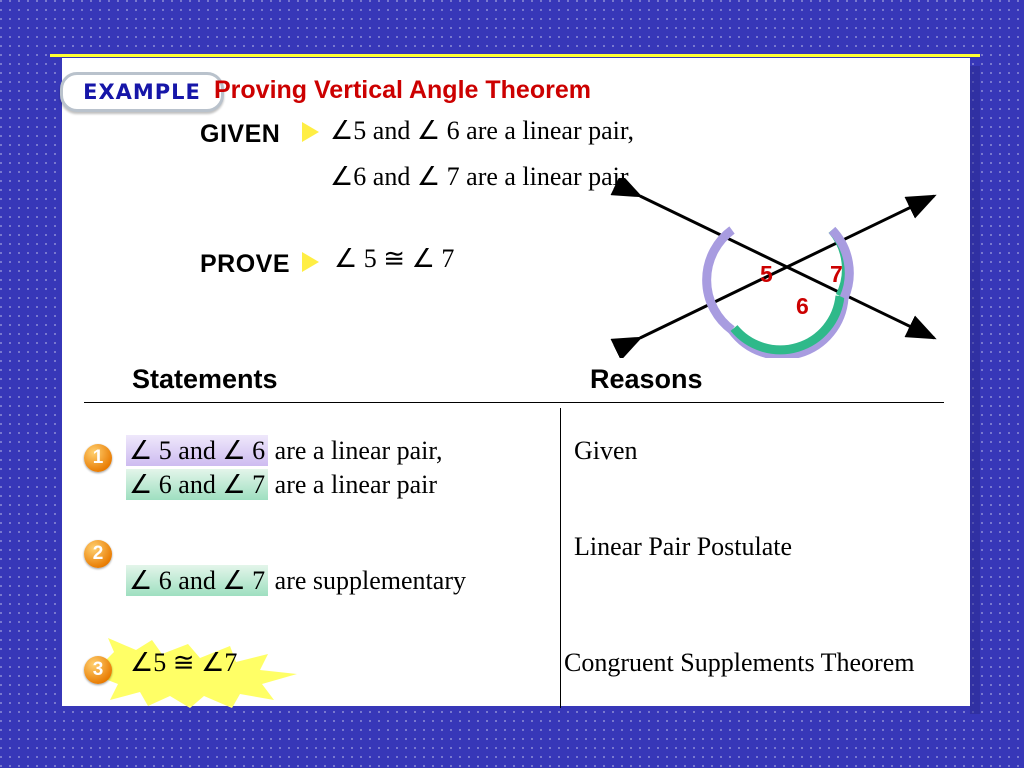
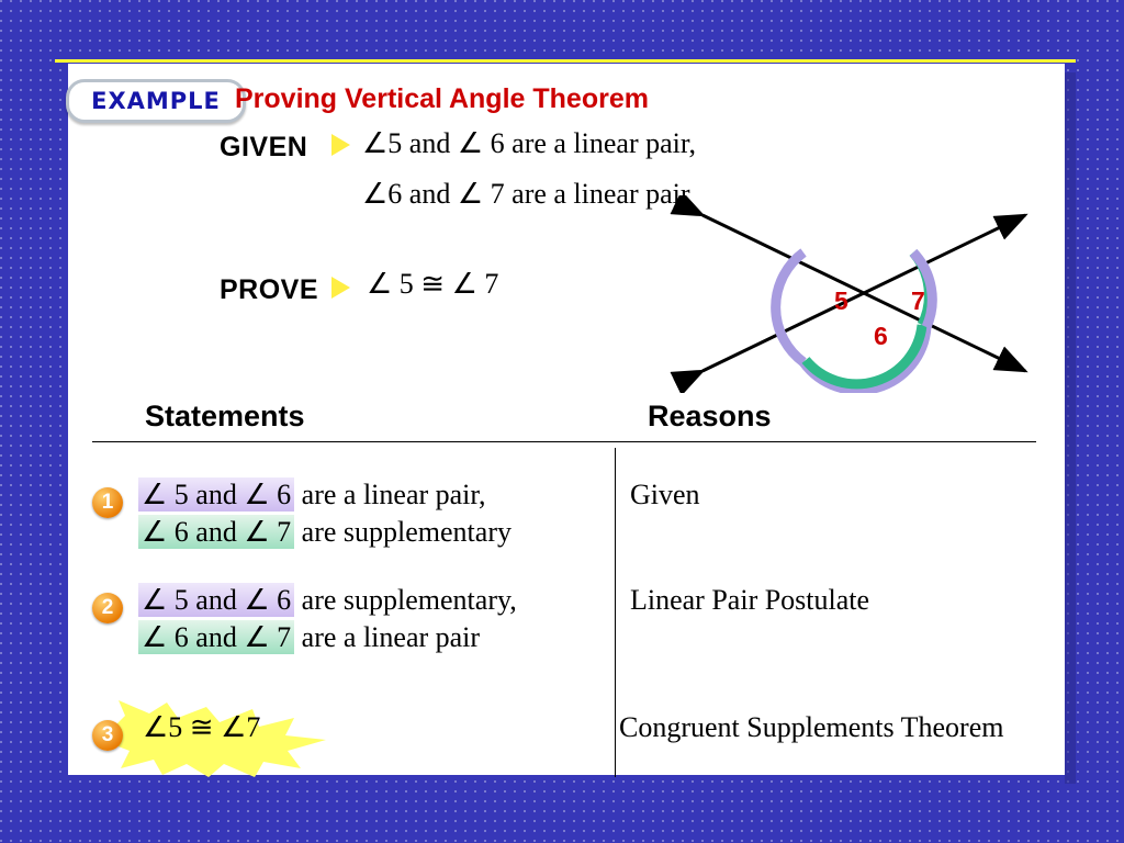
  EXAMPLE
  Proving Vertical Angle Theorem
  GIVEN
  ∠5 and ∠ 6 are a linear pair,
  ∠6 and ∠ 7 are a linear pair
  PROVE
  ∠ 5 ≅ ∠ 7
  5
  6
  7
  Statements
  Reasons
  1
  ∠ 5 and ∠ 6 are a linear pair,
- ∠ 6 and ∠ 7 are a linear pair
+ ∠ 6 and ∠ 7 are supplementary
  Given
  2
+ ∠ 5 and ∠ 6 are supplementary,
- ∠ 6 and ∠ 7 are supplementary
+ ∠ 6 and ∠ 7 are a linear pair
  Linear Pair Postulate
  3
  ∠5 ≅ ∠7
  Congruent Supplements Theorem
